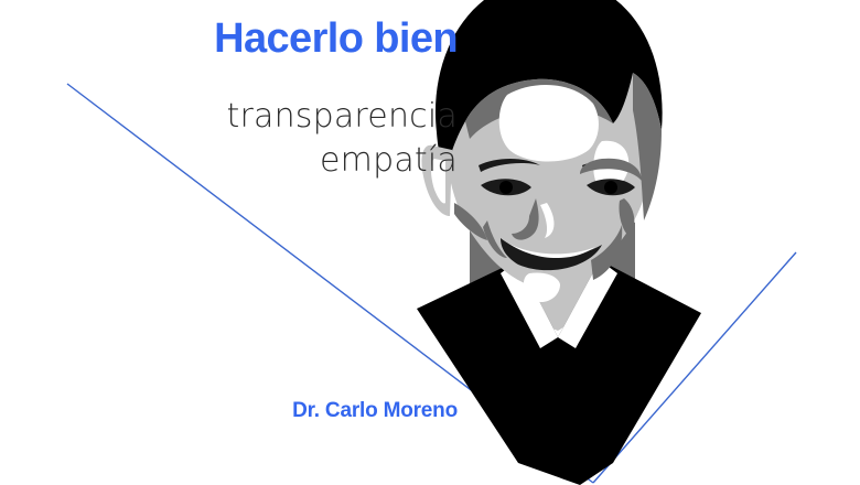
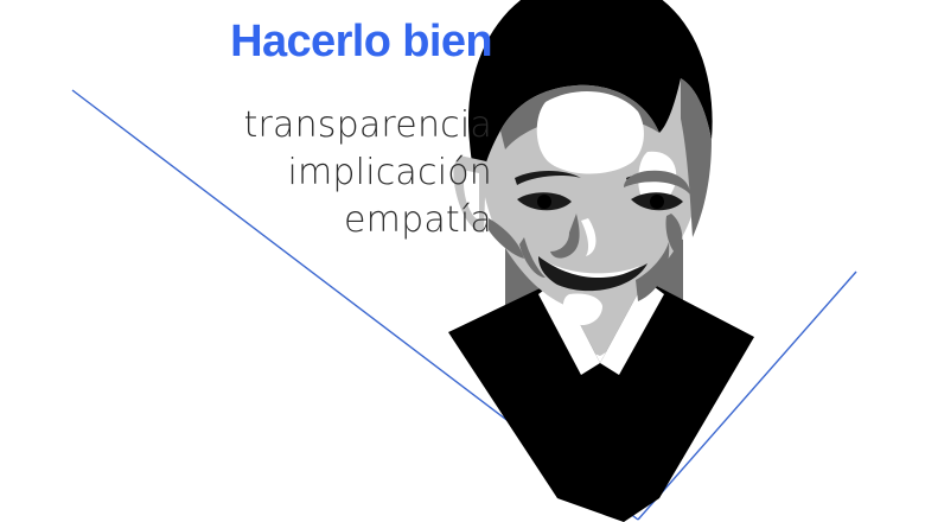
  Hacerlo bien
  transparencia
+ implicación
  empatía
- Dr. Carlo Moreno
